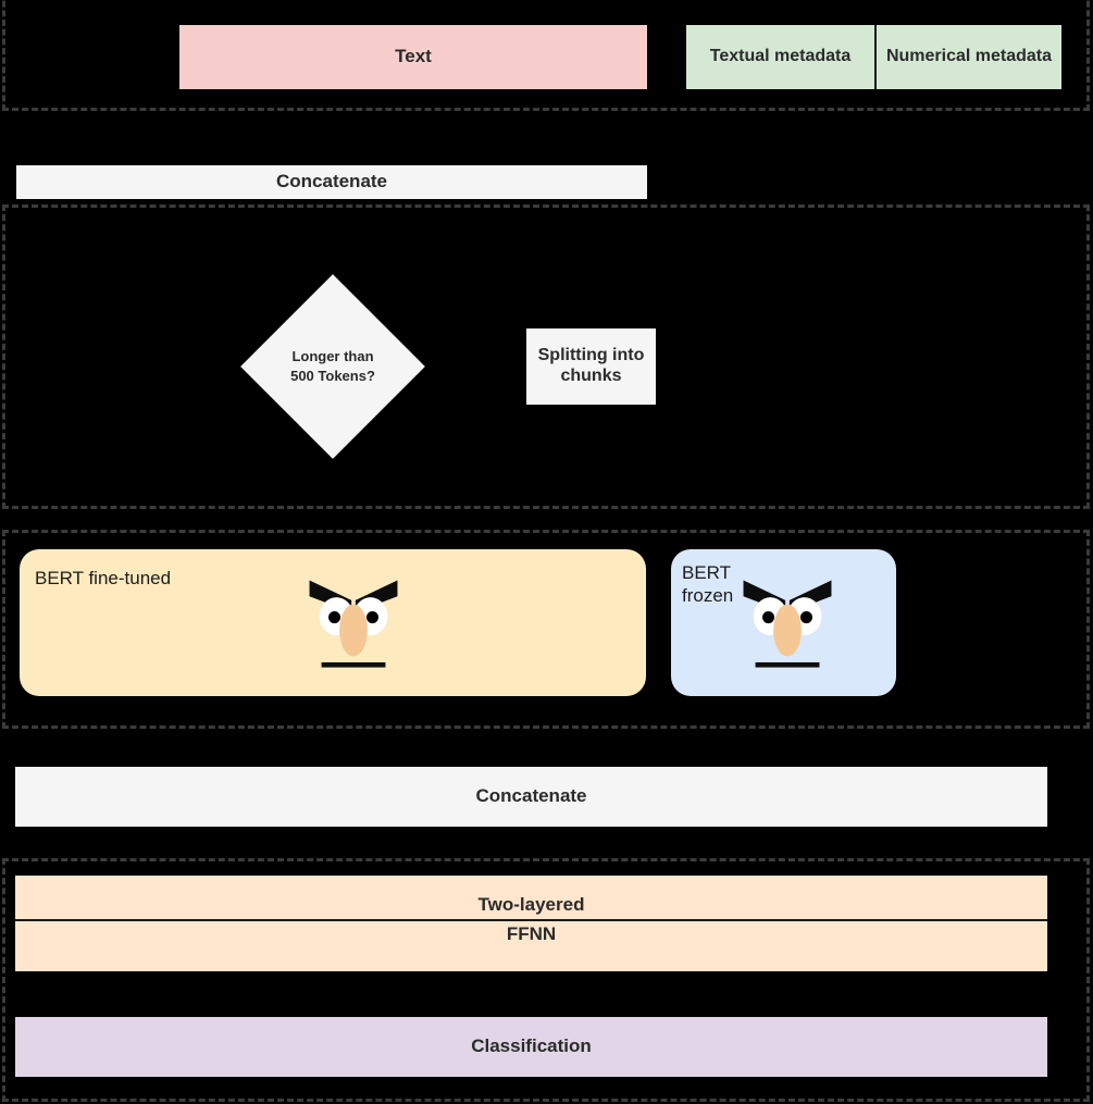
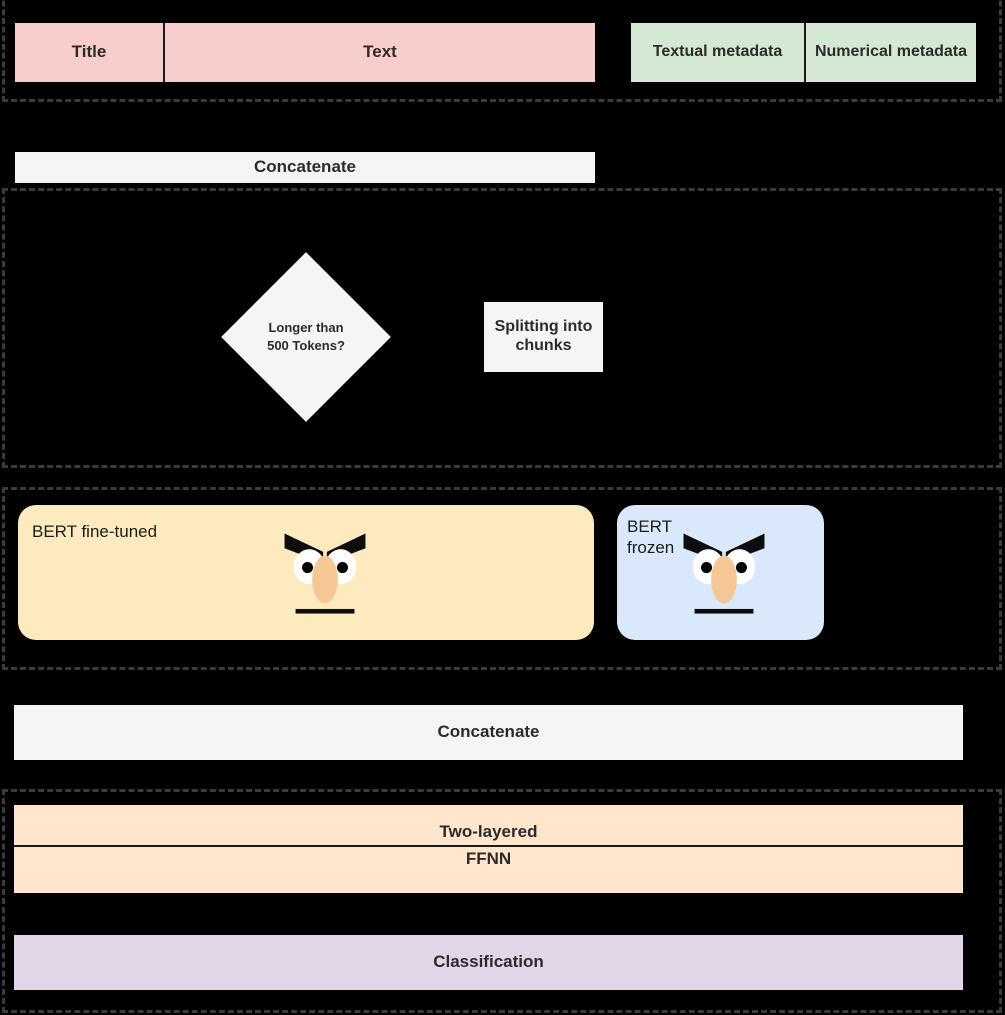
+ Title
  Text
  Textual metadata
  Numerical metadata
  Concatenate
  Longer than
  500 Tokens?
  Splitting into
  chunks
  BERT fine-tuned
  BERT
  frozen
  Concatenate
  Two-layered
  FFNN
  Classification
